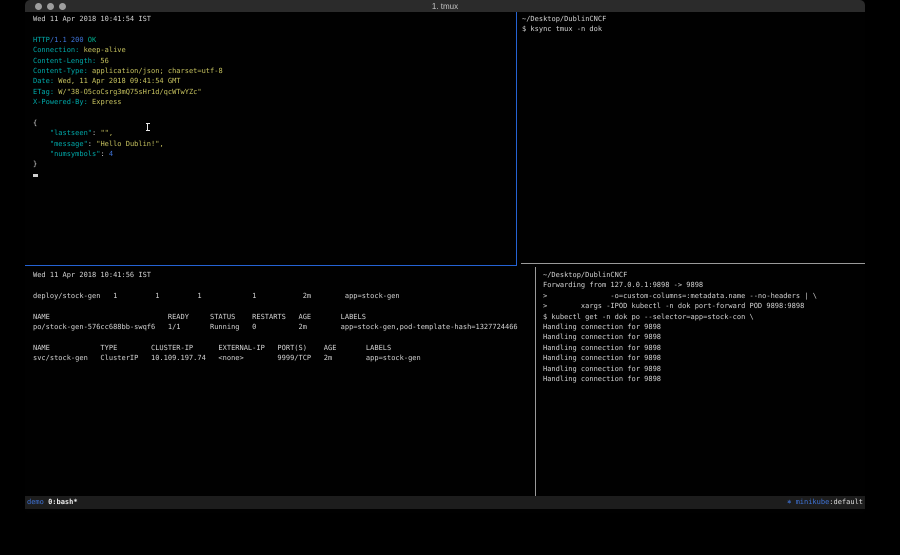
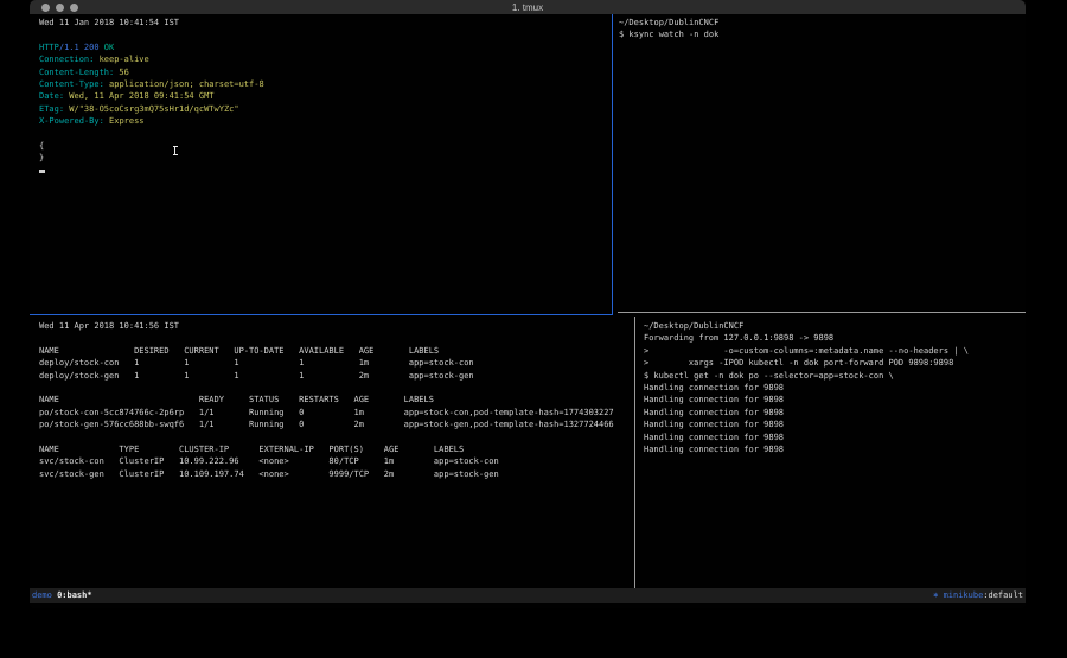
  1. tmux
- Wed 11 Apr 2018 10:41:54 IST
+ Wed 11 Jan 2018 10:41:54 IST
  HTTP/1.1 200 OK
  Connection: keep-alive
  Content-Type: application/json; charset=utf-8
  Date: Wed, 11 Apr 2018 09:41:54 GMT
  ETag: W/"38-O5coCsrg3mQ75sHr1d/qcWTwYZc"
  X-Powered-By: Express
  {
- "lastseen": "",
- "message": "Hello Dublin!",
- "numsymbols": 4
  }
  ~/Desktop/DublinCNCF
- $ ksync tmux -n dok
+ $ ksync watch -n dok
  Wed 11 Apr 2018 10:41:56 IST
+ NAME DESIRED CURRENT UP-TO-DATE AVAILABLE AGE LABELS
+ deploy/stock-con 1 1 1 1 1m app=stock-con
  deploy/stock-gen 1 1 1 1 2m app=stock-gen
  NAME READY STATUS RESTARTS AGE LABELS
+ po/stock-con-5cc874766c-2p6rp 1/1 Running 0 1m app=stock-con,pod-template-hash=1774303227
  po/stock-gen-576cc688bb-swqf6 1/1 Running 0 2m app=stock-gen,pod-template-hash=1327724466
  NAME TYPE CLUSTER-IP EXTERNAL-IP PORT(S) AGE LABELS
+ svc/stock-con ClusterIP 10.99.222.96 <none> 80/TCP 1m app=stock-con
  svc/stock-gen ClusterIP 10.109.197.74 <none> 9999/TCP 2m app=stock-gen
  ~/Desktop/DublinCNCF
  Forwarding from 127.0.0.1:9898 -> 9898
  > -o=custom-columns=:metadata.name --no-headers | \
  > xargs -IPOD kubectl -n dok port-forward POD 9898:9898
  $ kubectl get -n dok po --selector=app=stock-con \
  Handling connection for 9898
  Handling connection for 9898
  Handling connection for 9898
  Handling connection for 9898
  Handling connection for 9898
  Handling connection for 9898
  demo 0:bash*
  ⎈ minikube:default
